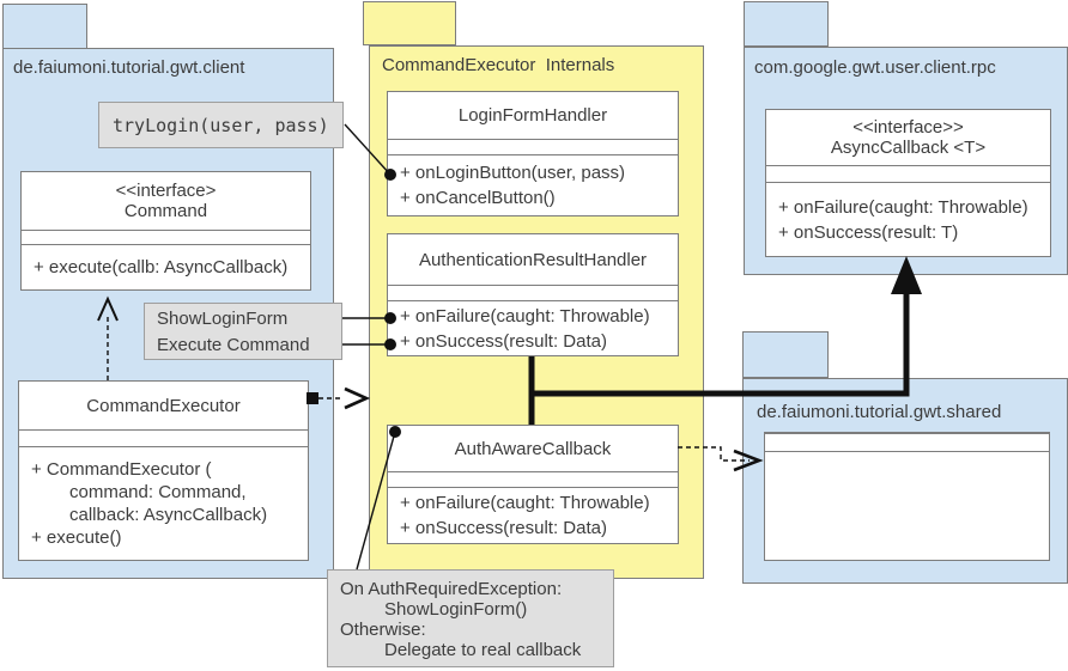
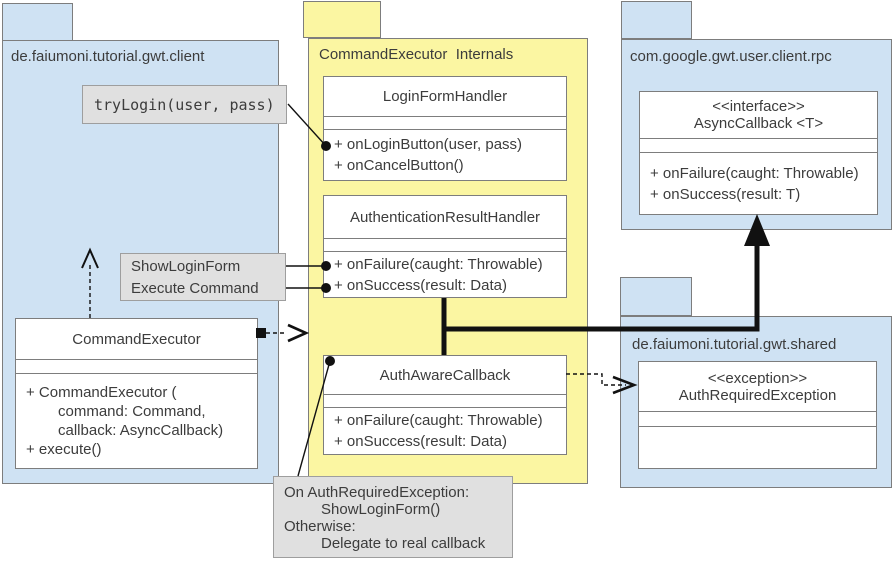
  de.faiumoni.tutorial.gwt.client
  CommandExecutor Internals
  com.google.gwt.user.client.rpc
  de.faiumoni.tutorial.gwt.shared
- <<interface>
- Command
- + execute(callb: AsyncCallback)
  CommandExecutor
  + CommandExecutor (
  command: Command,
  callback: AsyncCallback)
  + execute()
  LoginFormHandler
  + onLoginButton(user, pass)
  + onCancelButton()
  AuthenticationResultHandler
  + onFailure(caught: Throwable)
  + onSuccess(result: Data)
  AuthAwareCallback
  + onFailure(caught: Throwable)
  + onSuccess(result: Data)
  <<interface>>
  AsyncCallback <T>
  + onFailure(caught: Throwable)
  + onSuccess(result: T)
+ <<exception>>
+ AuthRequiredException
  tryLogin(user, pass)
  ShowLoginForm
  Execute Command
  On AuthRequiredException:
  ShowLoginForm()
  Otherwise:
  Delegate to real callback
